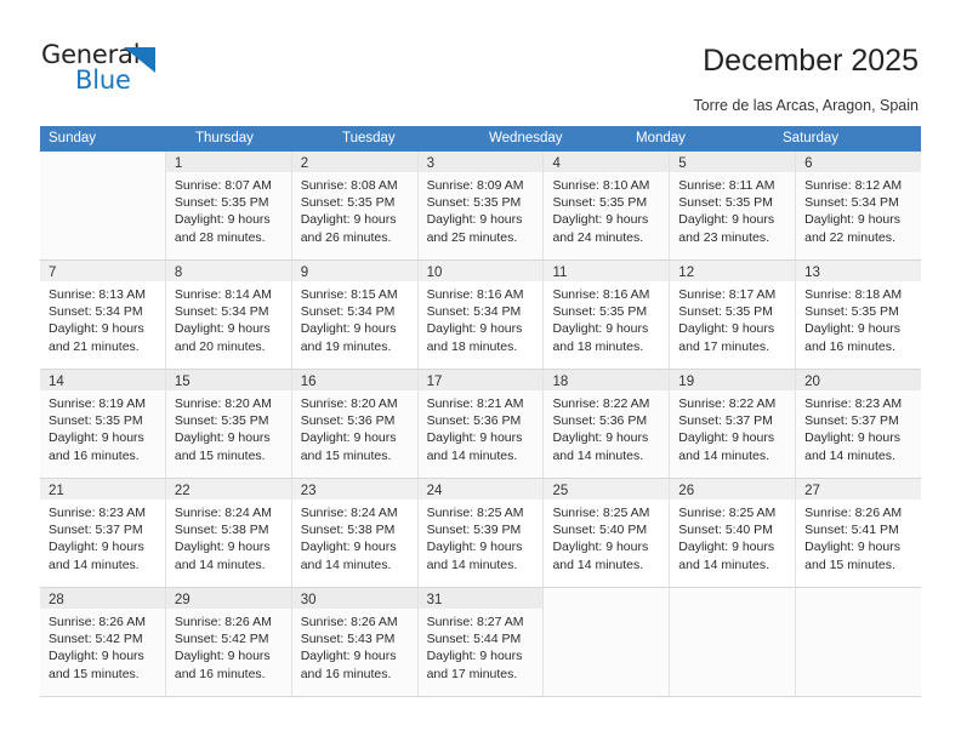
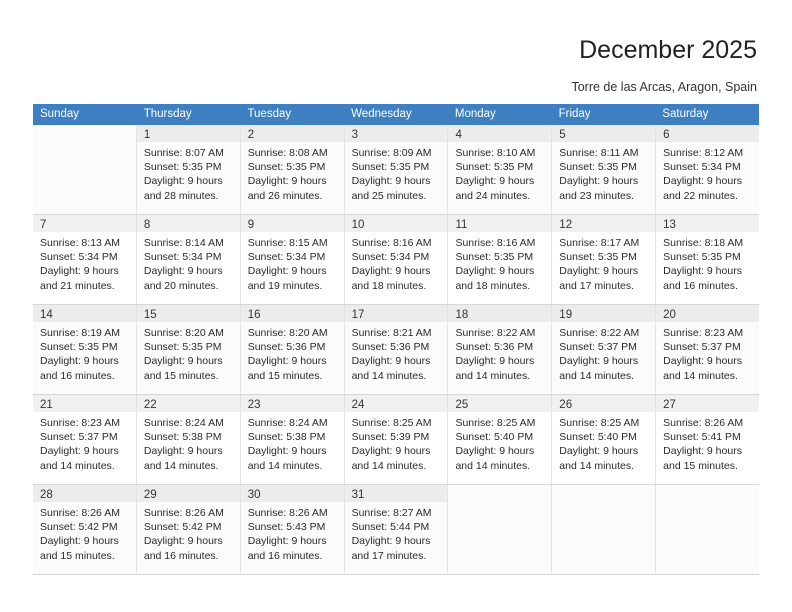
- General
- Blue
  December 2025
  Torre de las Arcas, Aragon, Spain
  Sunday
  Thursday
  Tuesday
  Wednesday
  Monday
+ Friday
  Saturday
  1
  Sunrise: 8:07 AM
  Sunset: 5:35 PM
  Daylight: 9 hours
  and 28 minutes.
  2
  Sunrise: 8:08 AM
  Sunset: 5:35 PM
  Daylight: 9 hours
  and 26 minutes.
  3
  Sunrise: 8:09 AM
  Sunset: 5:35 PM
  Daylight: 9 hours
  and 25 minutes.
  4
  Sunrise: 8:10 AM
  Sunset: 5:35 PM
  Daylight: 9 hours
  and 24 minutes.
  5
  Sunrise: 8:11 AM
  Sunset: 5:35 PM
  Daylight: 9 hours
  and 23 minutes.
  6
  Sunrise: 8:12 AM
  Sunset: 5:34 PM
  Daylight: 9 hours
  and 22 minutes.
  7
  Sunrise: 8:13 AM
  Sunset: 5:34 PM
  Daylight: 9 hours
  and 21 minutes.
  8
  Sunrise: 8:14 AM
  Sunset: 5:34 PM
  Daylight: 9 hours
  and 20 minutes.
  9
  Sunrise: 8:15 AM
  Sunset: 5:34 PM
  Daylight: 9 hours
  and 19 minutes.
  10
  Sunrise: 8:16 AM
  Sunset: 5:34 PM
  Daylight: 9 hours
  and 18 minutes.
  11
  Sunrise: 8:16 AM
  Sunset: 5:35 PM
  Daylight: 9 hours
  and 18 minutes.
  12
  Sunrise: 8:17 AM
  Sunset: 5:35 PM
  Daylight: 9 hours
  and 17 minutes.
  13
  Sunrise: 8:18 AM
  Sunset: 5:35 PM
  Daylight: 9 hours
  and 16 minutes.
  14
  Sunrise: 8:19 AM
  Sunset: 5:35 PM
  Daylight: 9 hours
  and 16 minutes.
  15
  Sunrise: 8:20 AM
  Sunset: 5:35 PM
  Daylight: 9 hours
  and 15 minutes.
  16
  Sunrise: 8:20 AM
  Sunset: 5:36 PM
  Daylight: 9 hours
  and 15 minutes.
  17
  Sunrise: 8:21 AM
  Sunset: 5:36 PM
  Daylight: 9 hours
  and 14 minutes.
  18
  Sunrise: 8:22 AM
  Sunset: 5:36 PM
  Daylight: 9 hours
  and 14 minutes.
  19
  Sunrise: 8:22 AM
  Sunset: 5:37 PM
  Daylight: 9 hours
  and 14 minutes.
  20
  Sunrise: 8:23 AM
  Sunset: 5:37 PM
  Daylight: 9 hours
  and 14 minutes.
  21
  Sunrise: 8:23 AM
  Sunset: 5:37 PM
  Daylight: 9 hours
  and 14 minutes.
  22
  Sunrise: 8:24 AM
  Sunset: 5:38 PM
  Daylight: 9 hours
  and 14 minutes.
  23
  Sunrise: 8:24 AM
  Sunset: 5:38 PM
  Daylight: 9 hours
  and 14 minutes.
  24
  Sunrise: 8:25 AM
  Sunset: 5:39 PM
  Daylight: 9 hours
  and 14 minutes.
  25
  Sunrise: 8:25 AM
  Sunset: 5:40 PM
  Daylight: 9 hours
  and 14 minutes.
  26
  Sunrise: 8:25 AM
  Sunset: 5:40 PM
  Daylight: 9 hours
  and 14 minutes.
  27
  Sunrise: 8:26 AM
  Sunset: 5:41 PM
  Daylight: 9 hours
  and 15 minutes.
  28
  Sunrise: 8:26 AM
  Sunset: 5:42 PM
  Daylight: 9 hours
  and 15 minutes.
  29
  Sunrise: 8:26 AM
  Sunset: 5:42 PM
  Daylight: 9 hours
  and 16 minutes.
  30
  Sunrise: 8:26 AM
  Sunset: 5:43 PM
  Daylight: 9 hours
  and 16 minutes.
  31
  Sunrise: 8:27 AM
  Sunset: 5:44 PM
  Daylight: 9 hours
  and 17 minutes.
